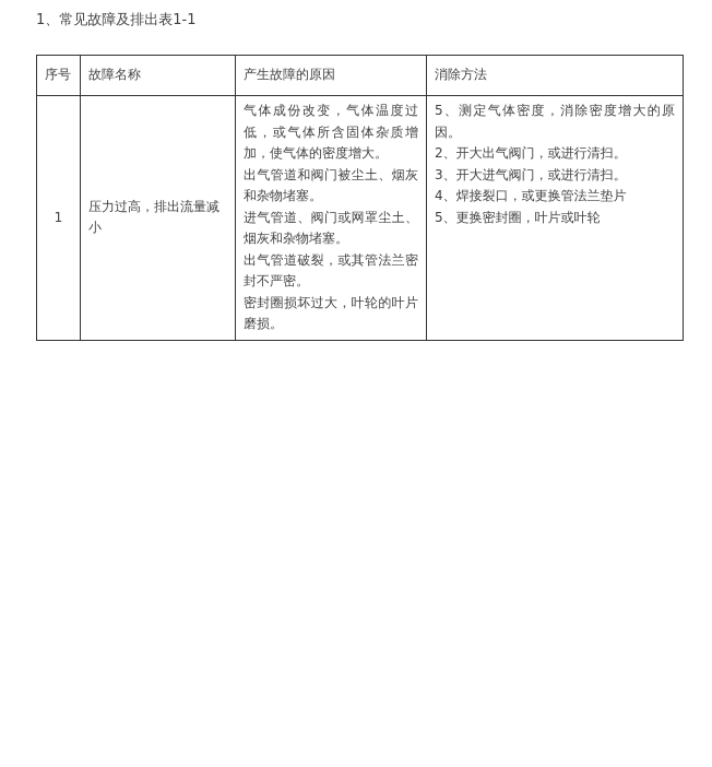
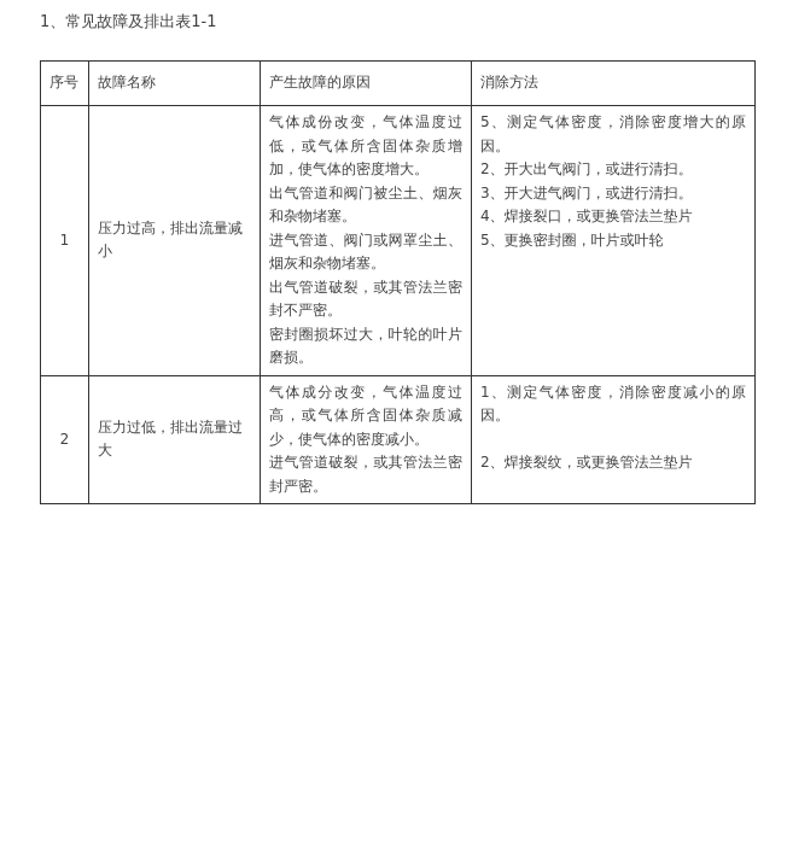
  1、常见故障及排出表1-1
  序号	故障名称	产生故障的原因	消除方法
  1	压力过高，排出流量减小	气体成份改变，气体温度过低，或气体所含固体杂质增加，使气体的密度增大。出气管道和阀门被尘土、烟灰和杂物堵塞。进气管道、阀门或网罩尘土、烟灰和杂物堵塞。出气管道破裂，或其管法兰密封不严密。密封圈损坏过大，叶轮的叶片磨损。	5、测定气体密度，消除密度增大的原因。2、开大出气阀门，或进行清扫。3、开大进气阀门，或进行清扫。4、焊接裂口，或更换管法兰垫片5、更换密封圈，叶片或叶轮
+ 2	压力过低，排出流量过大	气体成分改变，气体温度过高，或气体所含固体杂质减少，使气体的密度减小。进气管道破裂，或其管法兰密封严密。	1、测定气体密度，消除密度减小的原因。2、焊接裂纹，或更换管法兰垫片
